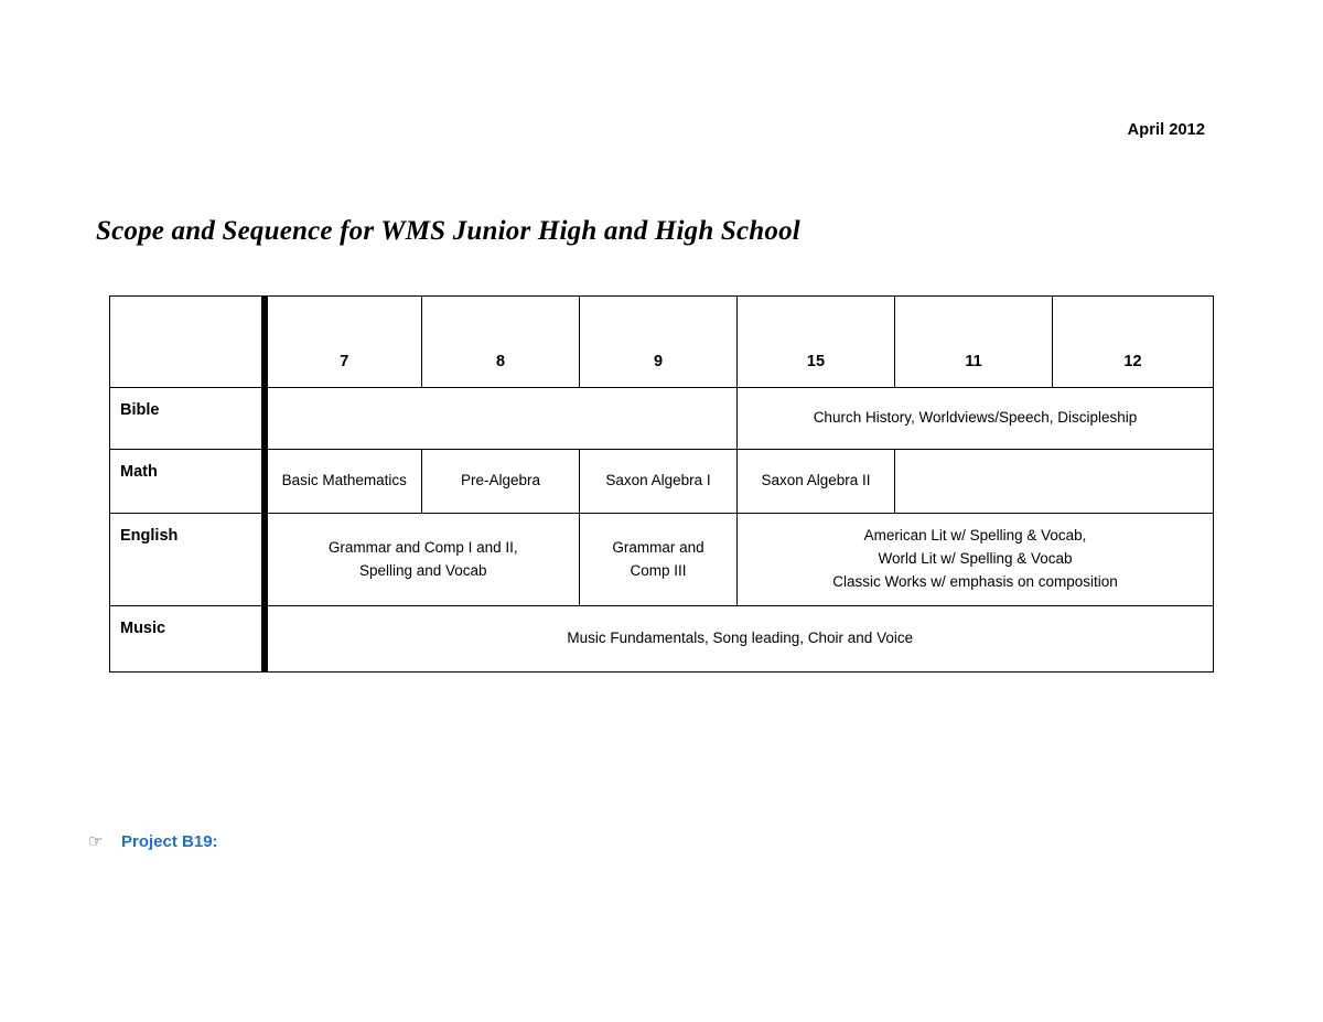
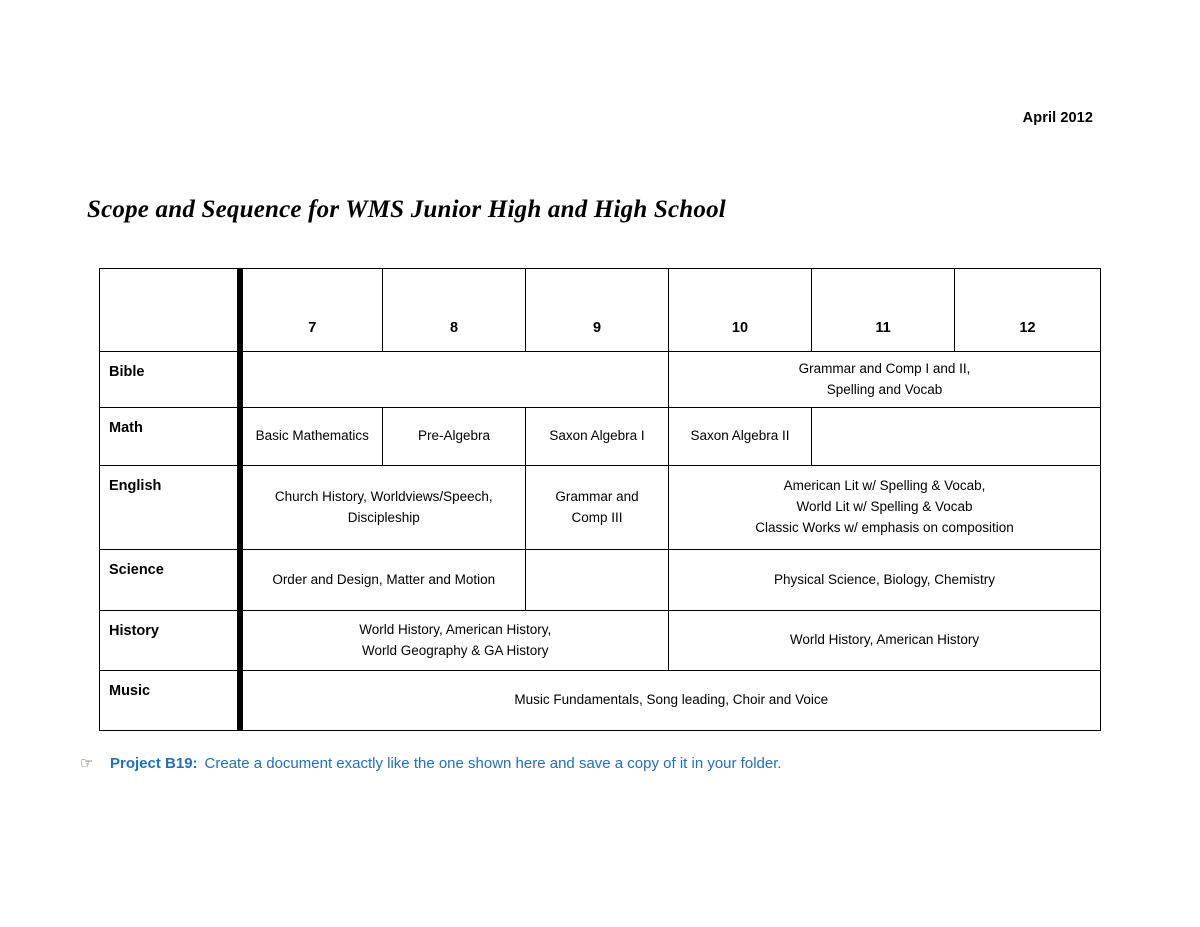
  April 2012
  Scope and Sequence for WMS Junior High and High School
- 	7	8	9	15	11	12
+ 	7	8	9	10	11	12
- Bible		Church History, Worldviews/Speech, Discipleship
+ Bible		Grammar and Comp I and II, Spelling and Vocab
  Math	Basic Mathematics	Pre-Algebra	Saxon Algebra I	Saxon Algebra II
- English	Grammar and Comp I and II, Spelling and Vocab	Grammar and Comp III	American Lit w/ Spelling & Vocab, World Lit w/ Spelling & Vocab Classic Works w/ emphasis on composition
+ English	Church History, Worldviews/Speech, Discipleship	Grammar and Comp III	American Lit w/ Spelling & Vocab, World Lit w/ Spelling & Vocab Classic Works w/ emphasis on composition
+ Science	Order and Design, Matter and Motion		Physical Science, Biology, Chemistry
+ History	World History, American History, World Geography & GA History	World History, American History
  Music	Music Fundamentals, Song leading, Choir and Voice
  ☞
  Project B19:
+ Create a document exactly like the one shown here and save a copy of it in your folder.
